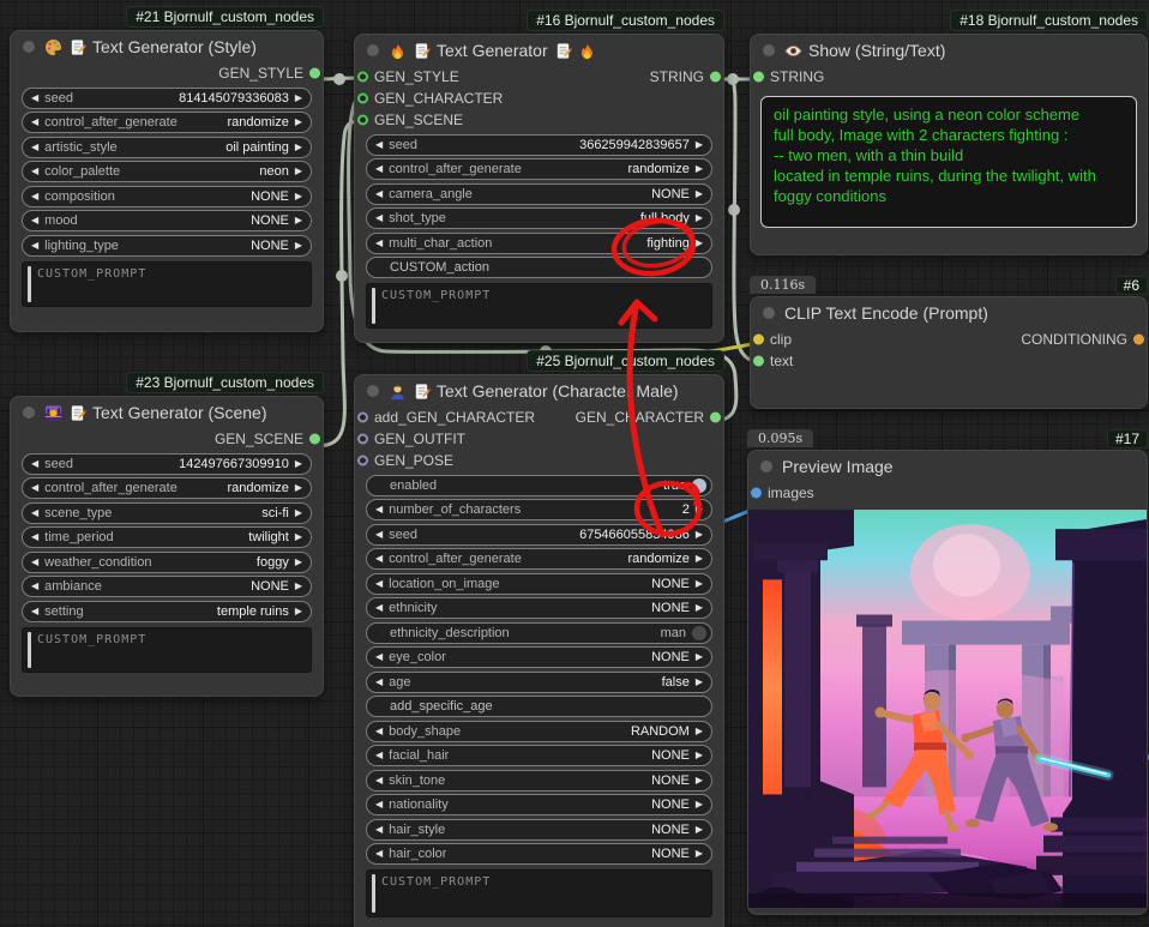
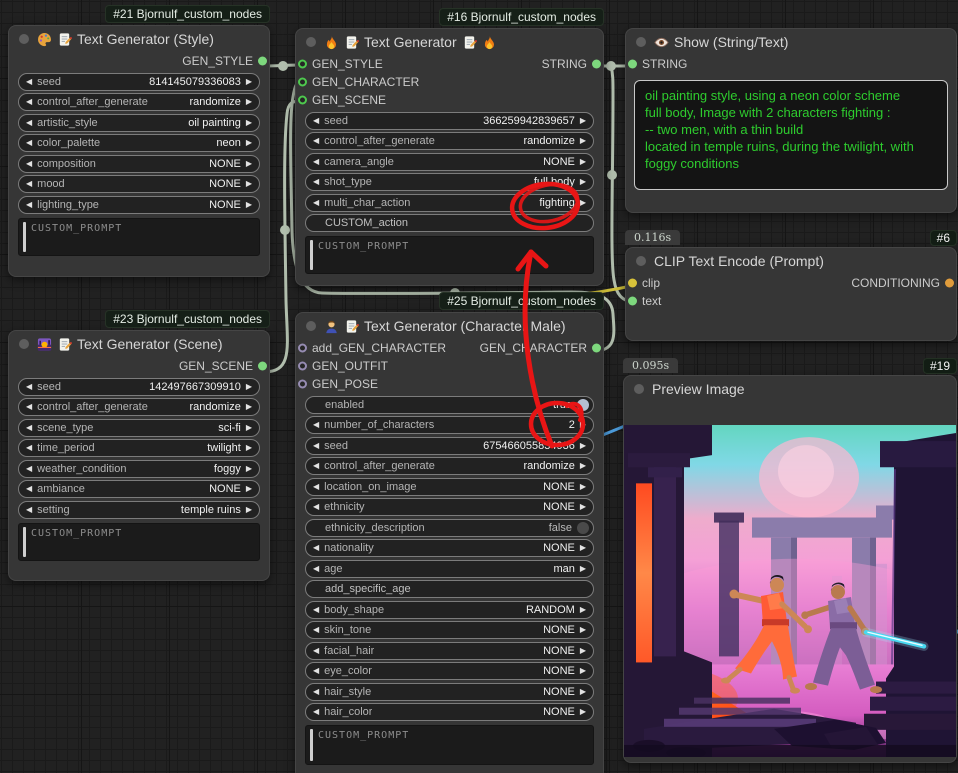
  #21 Bjornulf_custom_nodes
  Text Generator (Style)
  GEN_STYLE
  ◀
  seed
  814145079336083
  ▶
  ◀
  control_after_generate
  randomize
  ▶
  ◀
  artistic_style
  oil painting
  ▶
  ◀
  color_palette
  neon
  ▶
  ◀
  composition
  NONE
  ▶
  ◀
  mood
  NONE
  ▶
  ◀
  lighting_type
  NONE
  ▶
  CUSTOM_PROMPT
  #16 Bjornulf_custom_nodes
  Text Generator
  GEN_STYLE
  STRING
  GEN_CHARACTER
  GEN_SCENE
  ◀
  seed
  366259942839657
  ▶
  ◀
  control_after_generate
  randomize
  ▶
  ◀
  camera_angle
  NONE
  ▶
  ◀
  shot_type
  ▶
  ◀
  multi_char_action
  fighting
  ▶
  CUSTOM_action
  CUSTOM_PROMPT
- #18 Bjornulf_custom_nodes
  Show (String/Text)
  STRING
  oil painting style, using a neon color scheme
  full body, Image with 2 characters fighting :
  -- two men, with a thin build
  located in temple ruins, during the twilight, with foggy conditions
  0.116s
  #6
  CLIP Text Encode (Prompt)
  clip
  CONDITIONING
  text
  #23 Bjornulf_custom_nodes
  Text Generator (Scene)
  GEN_SCENE
  ◀
  seed
  142497667309910
  ▶
  ◀
  control_after_generate
  randomize
  ▶
  ◀
  scene_type
  sci-fi
  ▶
  ◀
  time_period
  twilight
  ▶
  ◀
  weather_condition
  foggy
  ▶
  ◀
  ambiance
  NONE
  ▶
  ◀
  setting
  temple ruins
  ▶
  CUSTOM_PROMPT
  #25 Bjornulf_cstom_nodes
  Text Generator (Characte Male)
  add_GEN_CHARACTER
  GEN_CARACTER
  GEN_OUTFIT
  GEN_POSE
  enabled
  ◀
  number_of_characters
  2
  ◀
  seed
  67546605586
  ▶
  ◀
  control_after_generate
  randomize
  ▶
  ◀
  location_on_image
  NONE
  ▶
  ◀
  ethnicity
  NONE
  ▶
  ethnicity_description
- man
+ false
  ◀
- eye_color
+ nationality
  NONE
  ▶
  ◀
  age
- false
+ man
  ▶
  add_specific_age
  ◀
  body_shape
  RANDOM
  ▶
  ◀
- facial_hair
+ skin_tone
  NONE
  ▶
  ◀
- skin_tone
+ facial_hair
  NONE
  ▶
  ◀
- nationality
+ eye_color
  NONE
  ▶
  ◀
  hair_style
  NONE
  ▶
  ◀
  hair_color
  NONE
  ▶
  CUSTOM_PROMPT
  0.095s
- #17
+ #19
  Preview Image
- images
